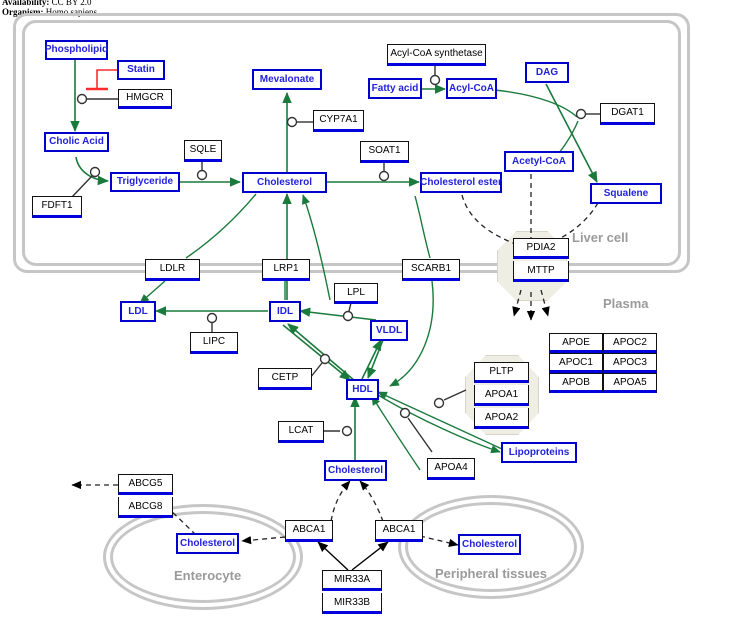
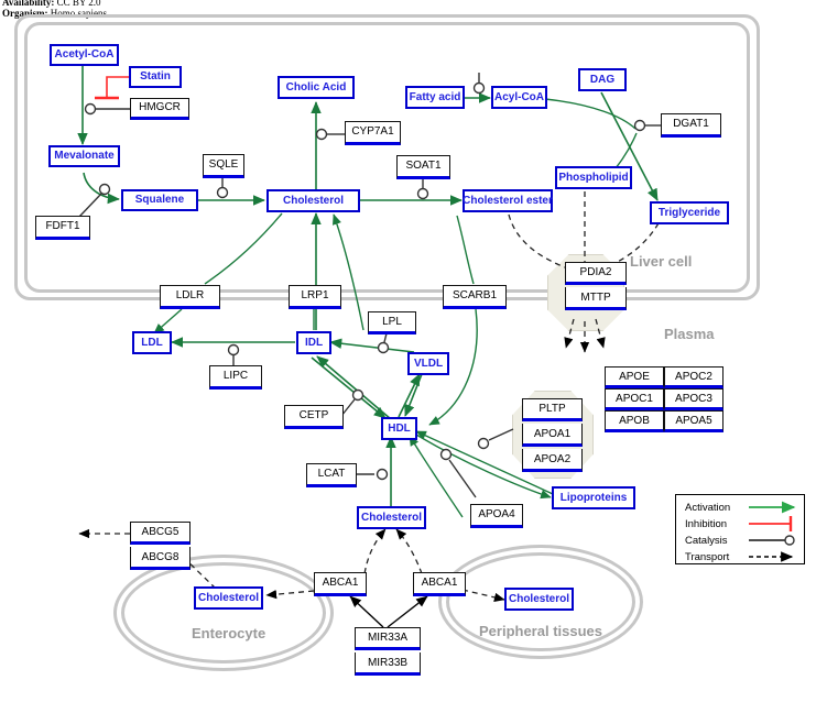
  Availability: CC BY 2.0
  Organism: Homo sapiens
  Liver cell
  Plasma
  Enterocyte
  Peripheral tissues
- Phospholipid
+ Acetyl-CoA
  Statin
- Cholic Acid
+ Mevalonate
- Triglyceride
+ Squalene
- Mevalonate
+ Cholic Acid
  Cholesterol
  Fatty acid
  Acyl-CoA
  DAG
- Acetyl-CoA
+ Phospholipid
  Cholesterol ester
- Squalene
+ Triglyceride
  LDL
  IDL
  VLDL
  HDL
  Lipoproteins
  Cholesterol
  Cholesterol
  Cholesterol
  HMGCR
  SQLE
  FDFT1
  CYP7A1
  SOAT1
- Acyl-CoA synthetase
  DGAT1
  LDLR
  LRP1
  SCARB1
  LPL
  LIPC
  CETP
  LCAT
  APOA4
  ABCA1
  ABCA1
  PDIA2
  MTTP
  PLTP
  APOA1
  APOA2
  ABCG5
  ABCG8
  MIR33A
  MIR33B
  APOE
  APOC2
  APOC1
  APOC3
  APOB
  APOA5
+ Activation
+ Inhibition
+ Catalysis
+ Transport
